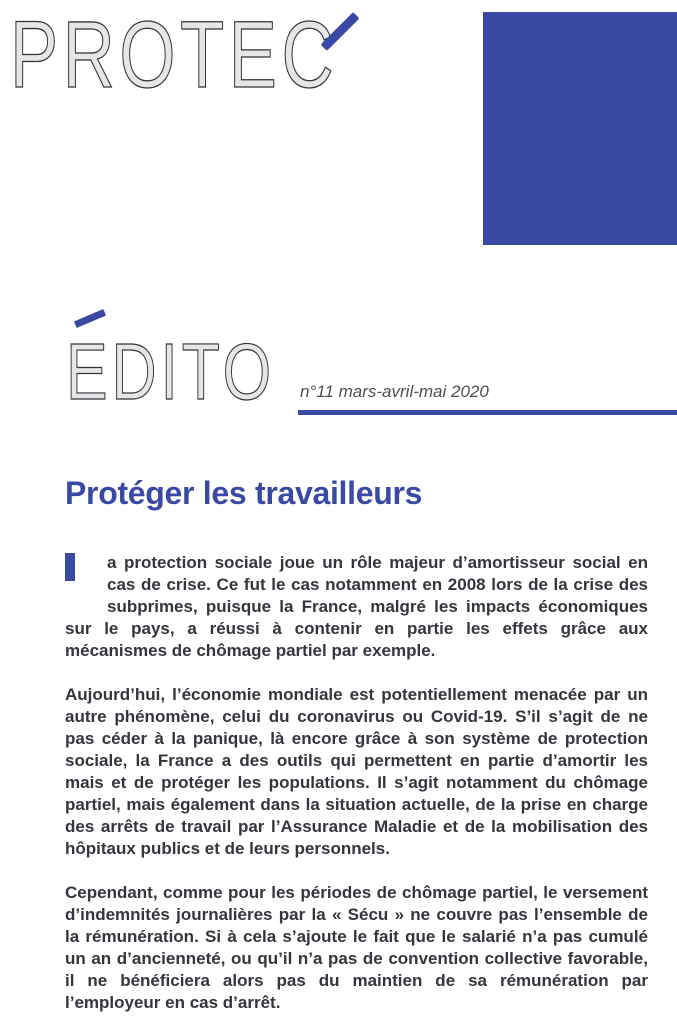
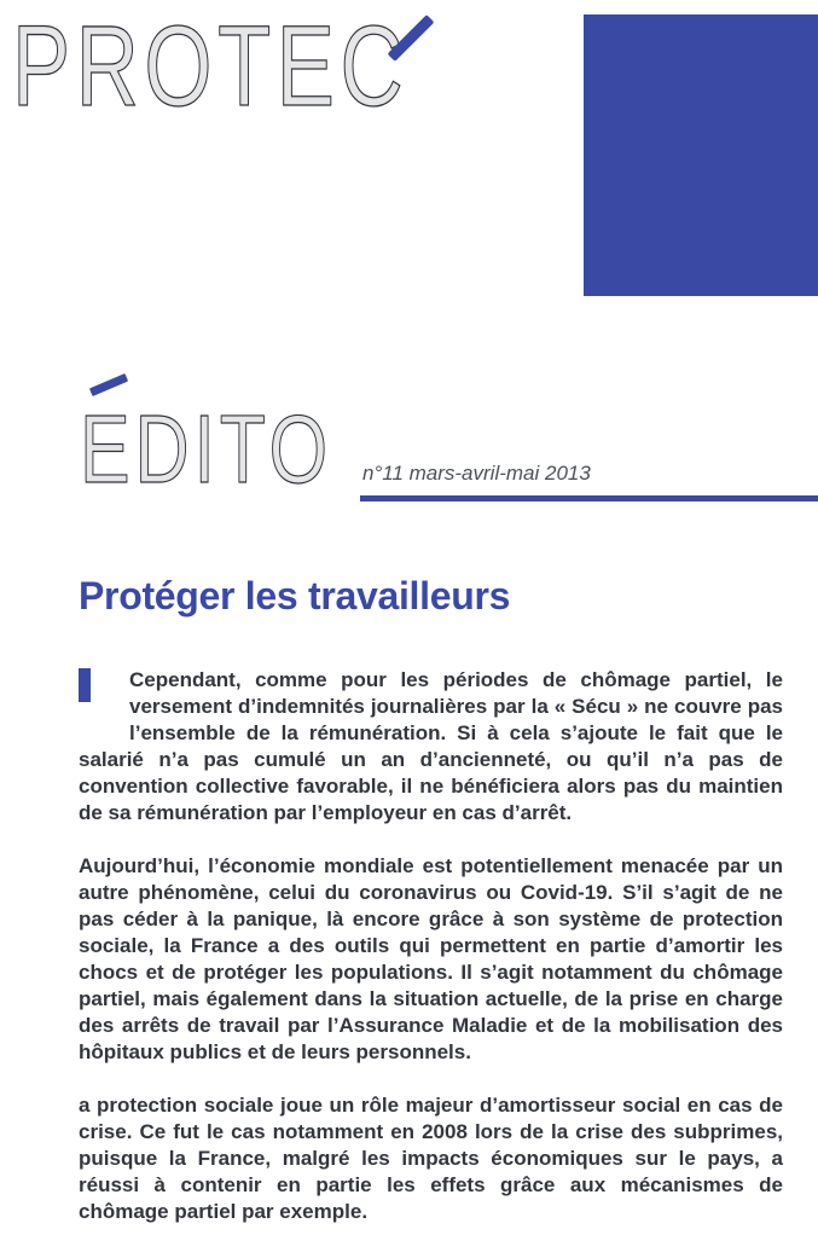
  PROTEC
  EDITO
- n°11 mars-avril-mai 2020
+ n°11 mars-avril-mai 2013
  Protéger les travailleurs
- a protection sociale joue un rôle majeur d’amortisseur social en cas de crise. Ce fut le cas notamment en 2008 lors de la crise des subprimes, puisque la France, malgré les impacts économiques sur le pays, a réussi à contenir en partie les effets grâce aux mécanismes de chômage partiel par exemple.
+ Cependant, comme pour les périodes de chômage partiel, le versement d’indemnités journalières par la « Sécu » ne couvre pas l’ensemble de la rémunération. Si à cela s’ajoute le fait que le salarié n’a pas cumulé un an d’ancienneté, ou qu’il n’a pas de convention collective favorable, il ne bénéficiera alors pas du maintien de sa rémunération par l’employeur en cas d’arrêt.
- Aujourd’hui, l’économie mondiale est potentiellement menacée par un autre phénomène, celui du coronavirus ou Covid-19. S’il s’agit de ne pas céder à la panique, là encore grâce à son système de protection sociale, la France a des outils qui permettent en partie d’amortir les mais et de protéger les populations. Il s’agit notamment du chômage partiel, mais également dans la situation actuelle, de la prise en charge des arrêts de travail par l’Assurance Maladie et de la mobilisation des hôpitaux publics et de leurs personnels.
+ Aujourd’hui, l’économie mondiale est potentiellement menacée par un autre phénomène, celui du coronavirus ou Covid-19. S’il s’agit de ne pas céder à la panique, là encore grâce à son système de protection sociale, la France a des outils qui permettent en partie d’amortir les chocs et de protéger les populations. Il s’agit notamment du chômage partiel, mais également dans la situation actuelle, de la prise en charge des arrêts de travail par l’Assurance Maladie et de la mobilisation des hôpitaux publics et de leurs personnels.
- Cependant, comme pour les périodes de chômage partiel, le versement d’indemnités journalières par la « Sécu » ne couvre pas l’ensemble de la rémunération. Si à cela s’ajoute le fait que le salarié n’a pas cumulé un an d’ancienneté, ou qu’il n’a pas de convention collective favorable, il ne bénéficiera alors pas du maintien de sa rémunération par l’employeur en cas d’arrêt.
+ a protection sociale joue un rôle majeur d’amortisseur social en cas de crise. Ce fut le cas notamment en 2008 lors de la crise des subprimes, puisque la France, malgré les impacts économiques sur le pays, a réussi à contenir en partie les effets grâce aux mécanismes de chômage partiel par exemple.
